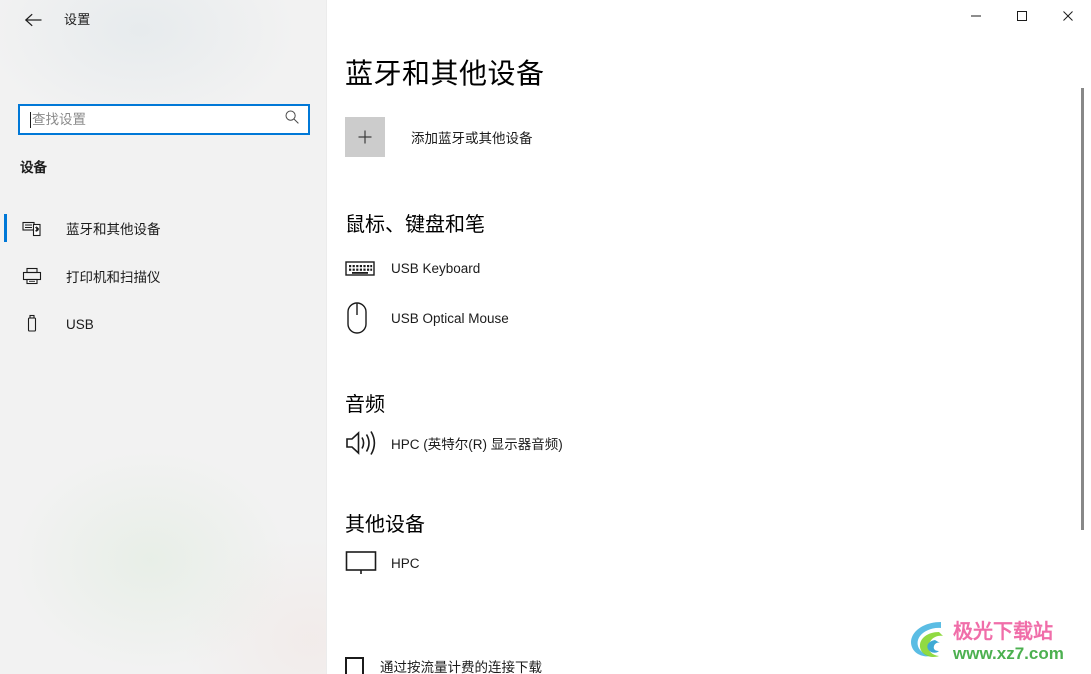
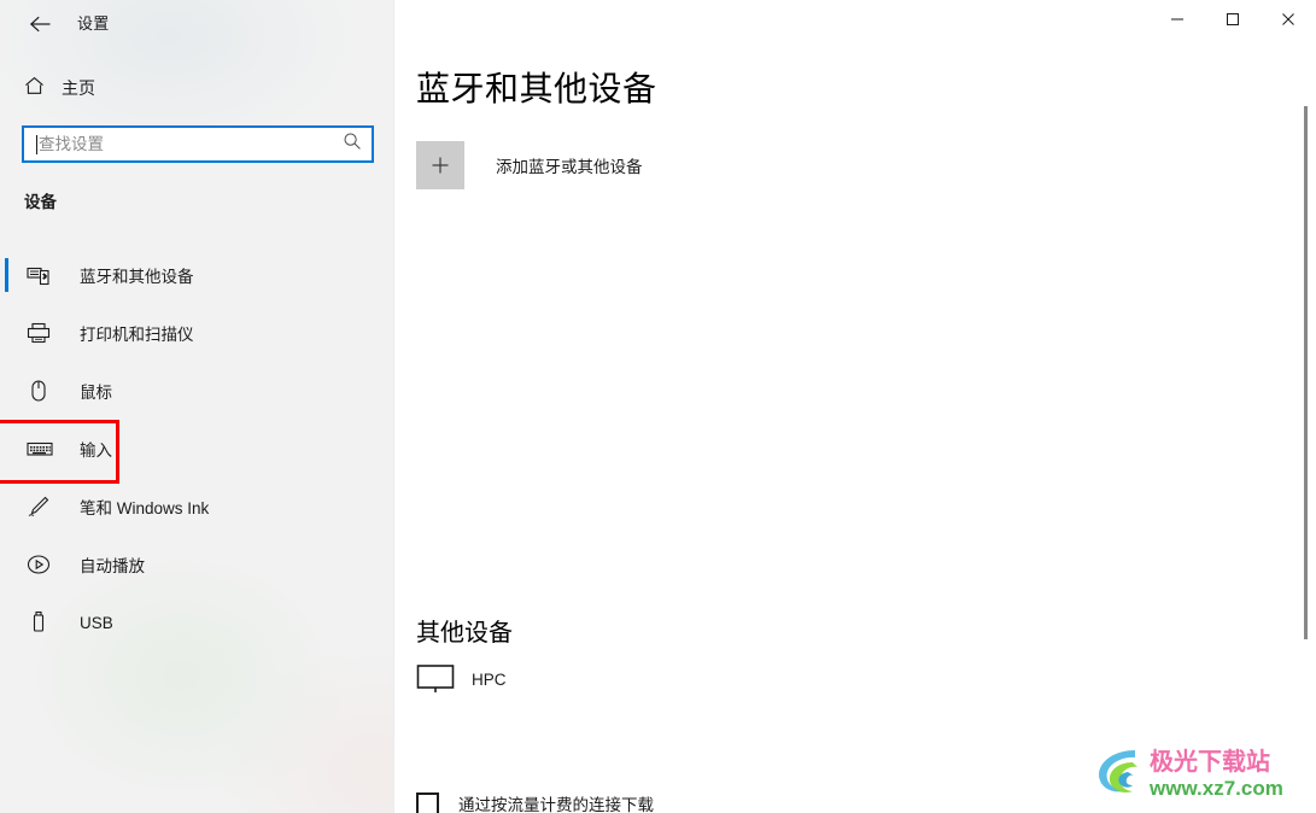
  设置
+ 主页
  查找设置
  设备
  蓝牙和其他设备
  打印机和扫描仪
+ 鼠标
+ 输入
+ 笔和 Windows Ink
+ 自动播放
  USB
  蓝牙和其他设备
  添加蓝牙或其他设备
- 鼠标、键盘和笔
- USB Keyboard
- USB Optical Mouse
- 音频
- HPC (英特尔(R) 显示器音频)
  其他设备
  HPC
  通过按流量计费的连接下载
  极光下载站
  www.xz7.com
